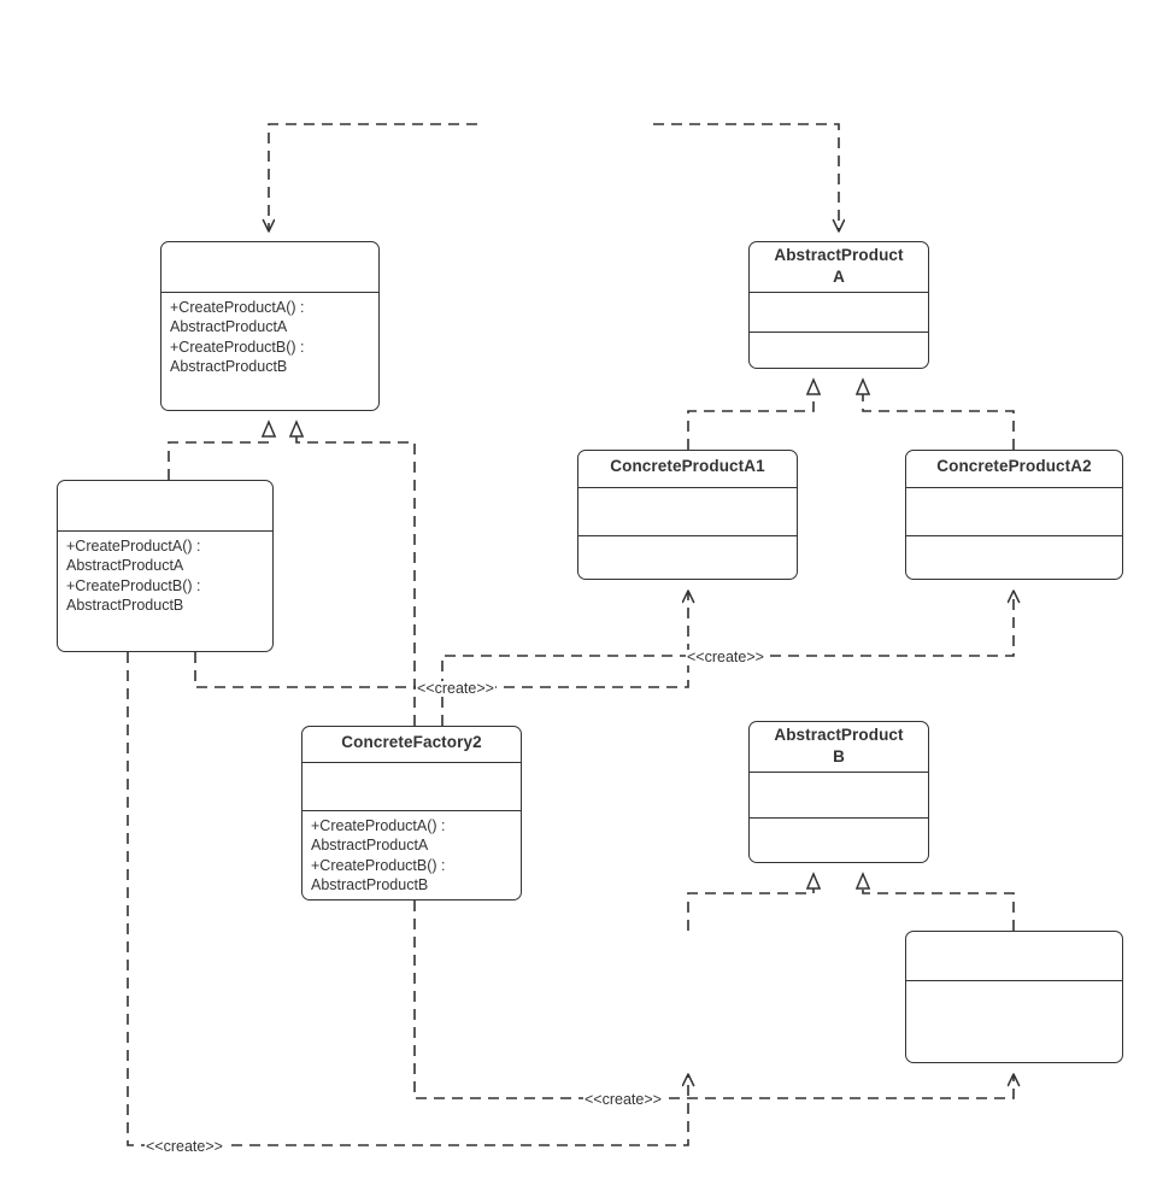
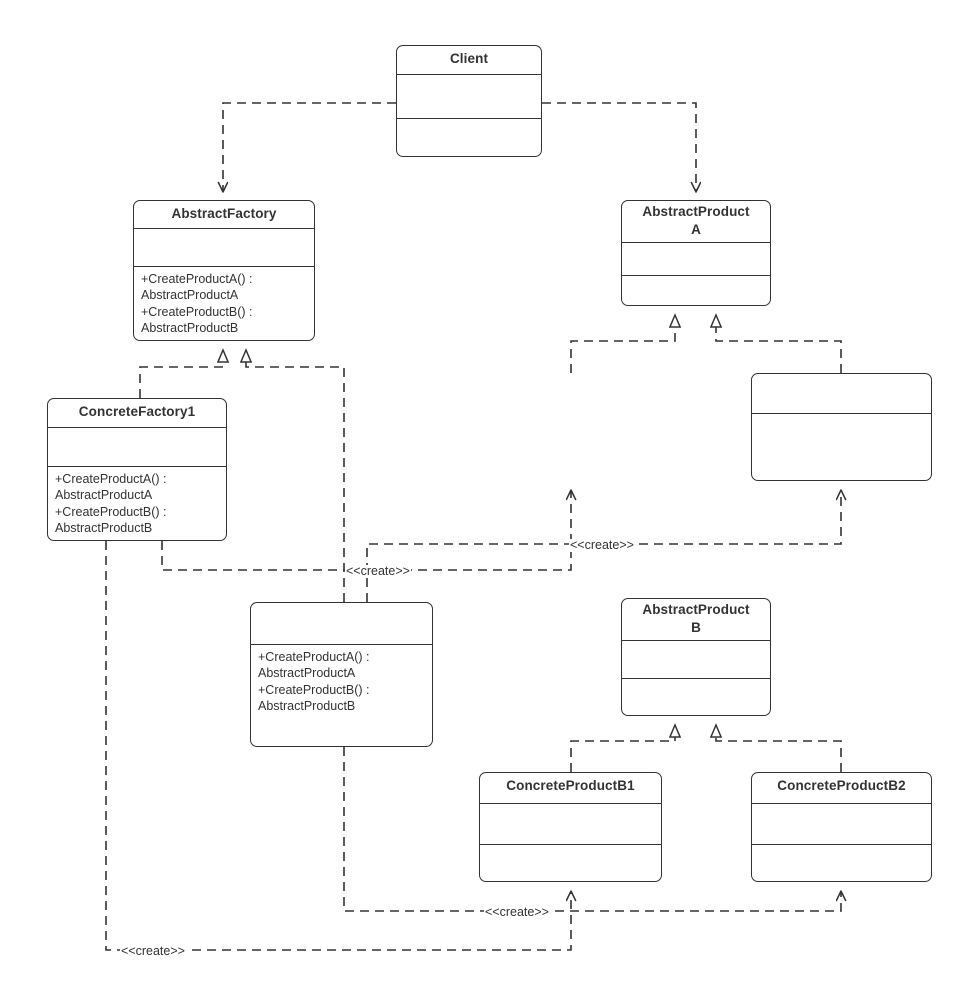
+ Client
+ AbstractFactory
  +CreateProductA() :
  AbstractProductA
  +CreateProductB() :
  AbstractProductB
  AbstractProduct
  A
+ ConcreteFactory1
  +CreateProductA() :
  AbstractProductA
  +CreateProductB() :
  AbstractProductB
- ConcreteProductA1
- ConcreteProductA2
- ConcreteFactory2
  +CreateProductA() :
  AbstractProductA
  +CreateProductB() :
  AbstractProductB
  AbstractProduct
  B
+ ConcreteProductB1
+ ConcreteProductB2
  <<create>>
  <<create>>
  <<create>>
  <<create>>
